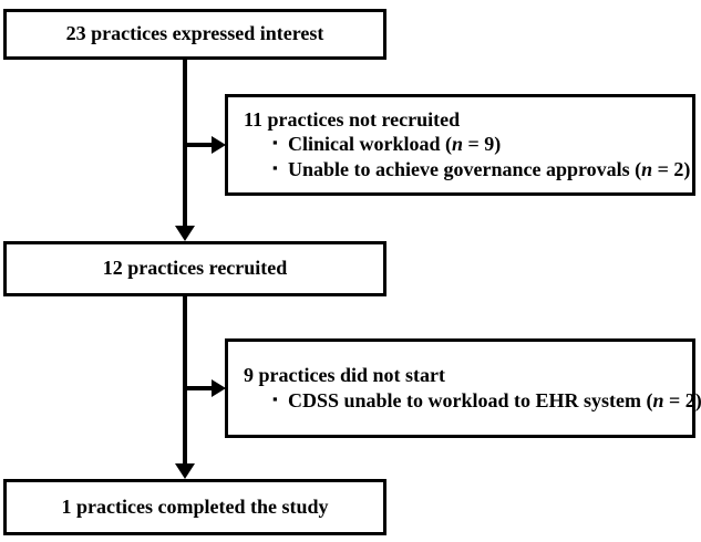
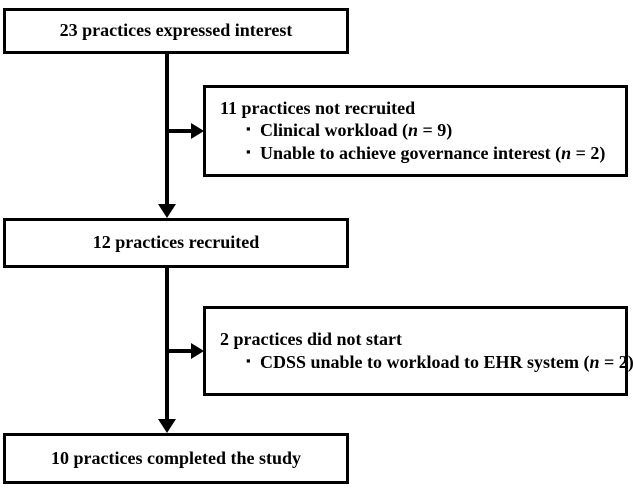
  23 practices expressed interest
  11 practices not recruited
  ▪
  Clinical workload (n = 9)
  ▪
- Unable to achieve governance approvals (n = 2)
+ Unable to achieve governance interest (n = 2)
  12 practices recruited
- 9 practices did not start
+ 2 practices did not start
  ▪
  CDSS unable to workload to EHR system (n = 2)
- 1 practices completed the study
+ 10 practices completed the study
